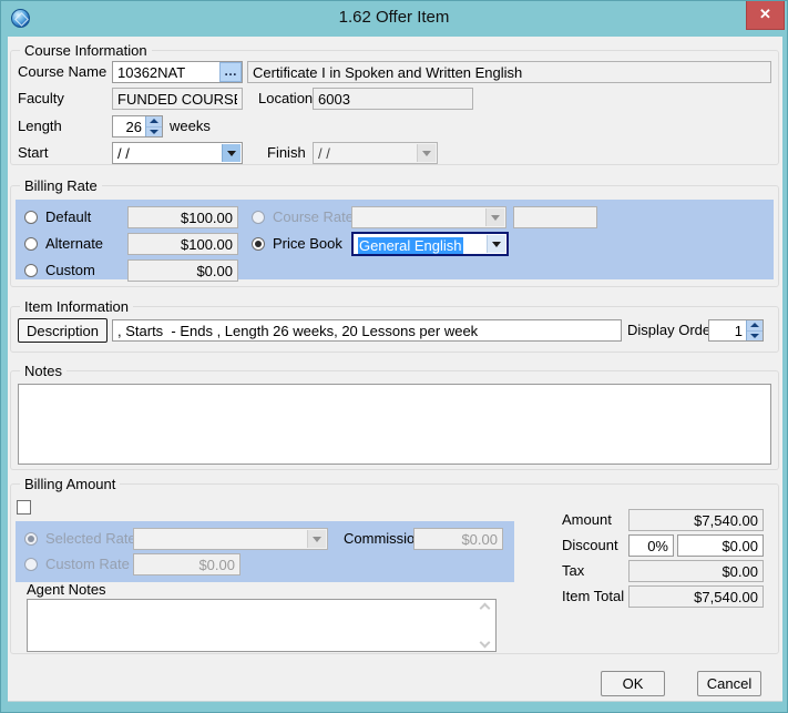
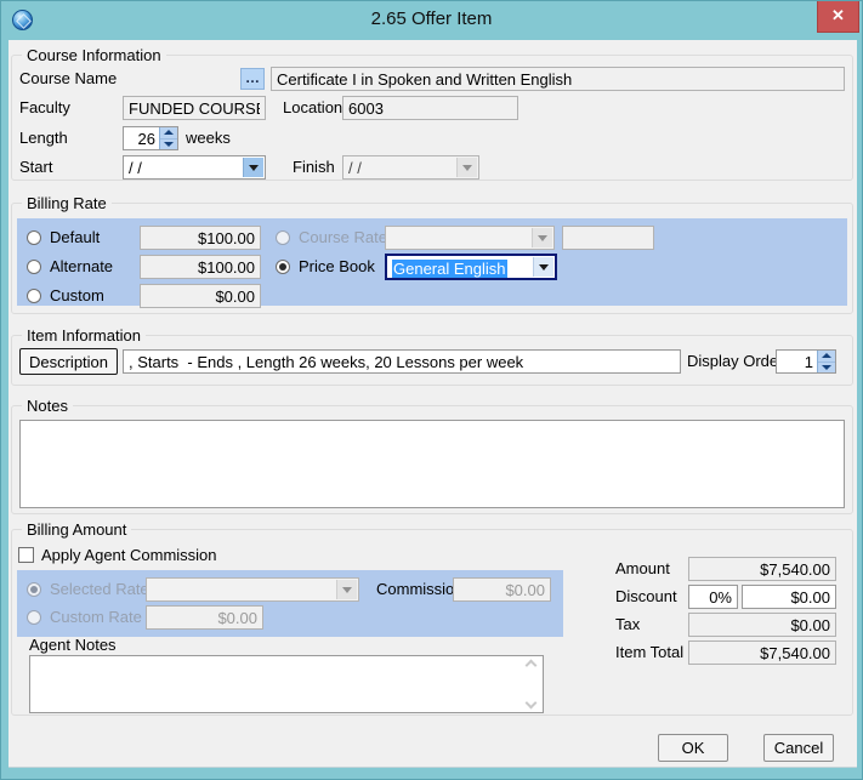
- 1.62 Offer Item
+ 2.65 Offer Item
  ✕
  Course Information
  Course Name
- 10362NAT
  …
  Certificate I in Spoken and Written English
  Faculty
  FUNDED COURS
  Location
  6003
  Length
  26
  weeks
  Start
  / /
  Finish
  / /
  Billing Rate
  Default
  $100.00
  Alternate
  $100.00
  Custom
  $0.00
  Course Rate
  Price Book
  General English
  Item Information
  Description
  , Starts - Ends , Length 26 weeks, 20 Lessons per week
  Display Orde
  1
  Notes
  Billing Amount
+ Apply Agent Commission
  Selected Rat
  Commissio
  $0.00
  Custom Rate
  $0.00
  Agent Notes
  Amount
  $7,540.00
  Discount
  0%
  $0.00
  Tax
  $0.00
  Item Total
  $7,540.00
  OK
  Cancel
